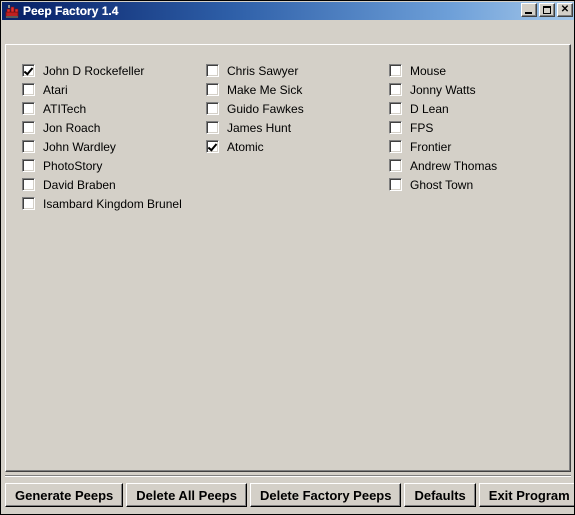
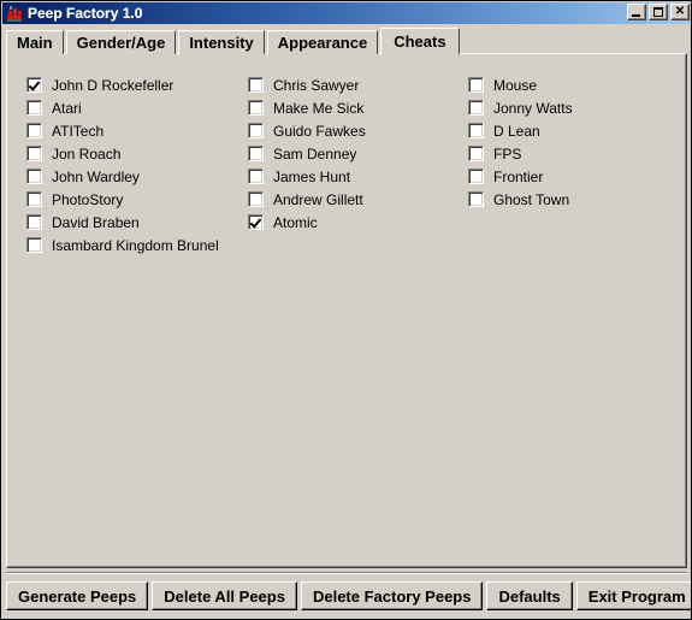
- Peep Factory 1.4
+ Peep Factory 1.0
  ✕
+ Main
+ Gender/Age
+ Intensity
+ Appearance
+ Cheats
  John D Rockefeller
  Atari
  ATITech
  Jon Roach
  John Wardley
  PhotoStory
  David Braben
  Isambard Kingdom Brunel
  Chris Sawyer
  Make Me Sick
  Guido Fawkes
+ Sam Denney
  James Hunt
+ Andrew Gillett
  Atomic
  Mouse
  Jonny Watts
  D Lean
  FPS
  Frontier
- Andrew Thomas
  Ghost Town
  Generate Peeps
  Delete All Peeps
  Delete Factory Peeps
  Defaults
  Exit Program
